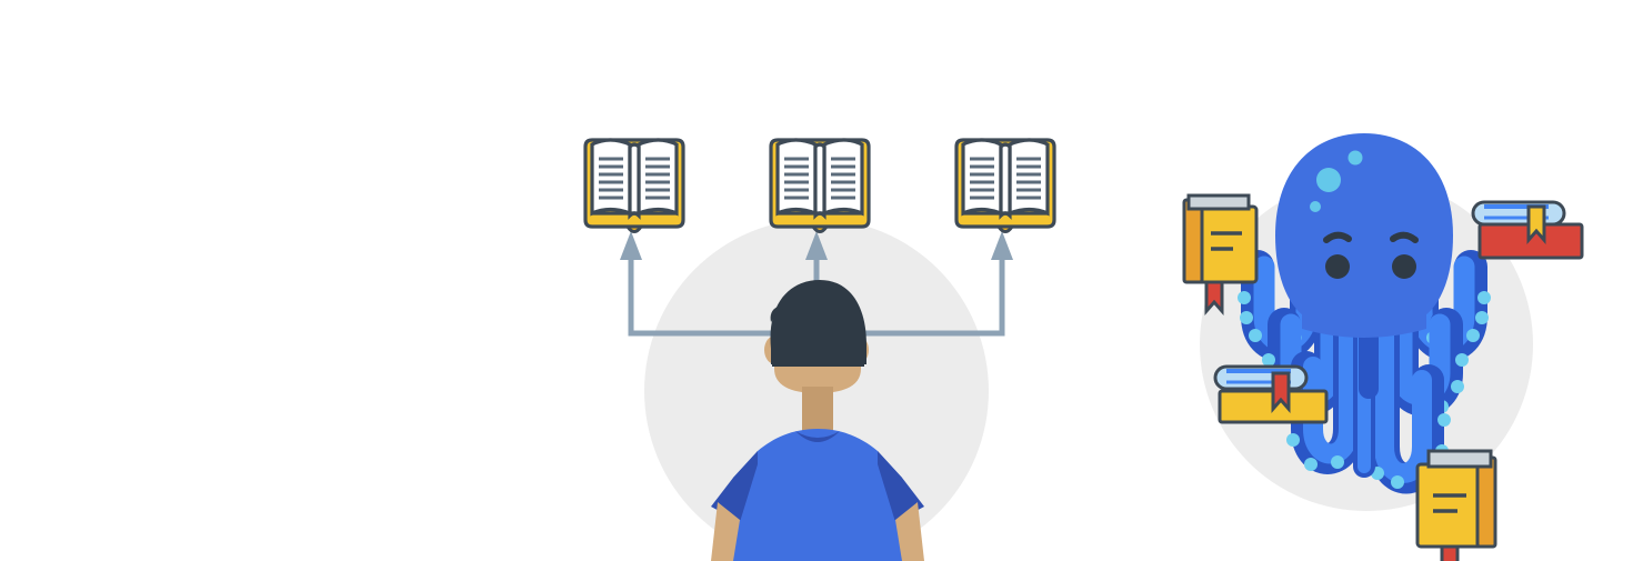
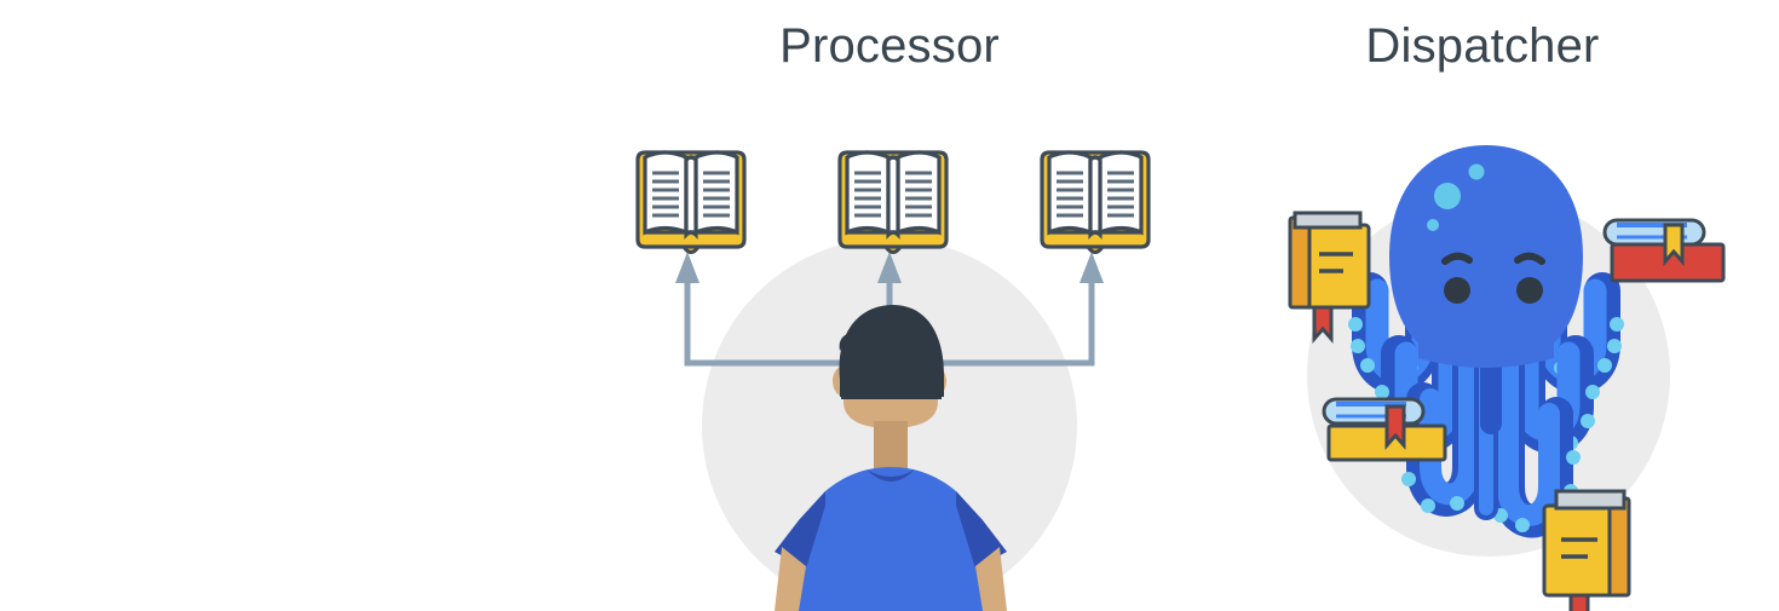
+ Processor
+ Dispatcher
